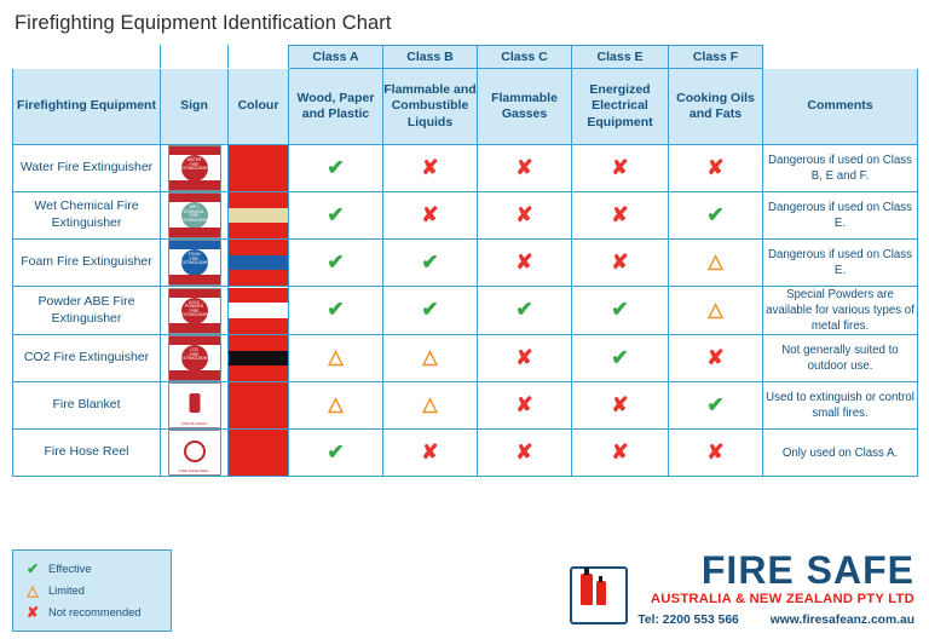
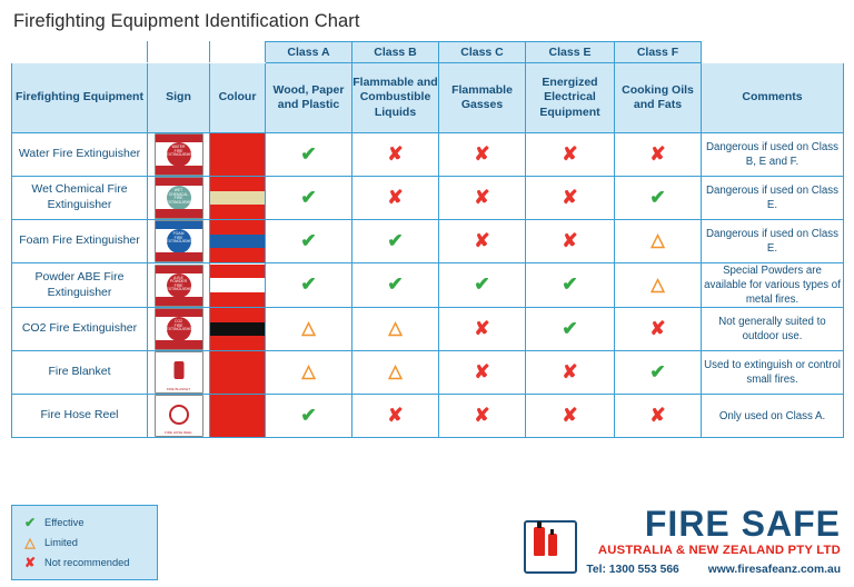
  Firefighting Equipment Identification Chart
  			Class A	Class B	Class C	Class E	Class F
  Firefighting Equipment	Sign	Colour	Wood, Paper and Plastic	Flammable and Combustible Liquids	Flammable Gasses	Energized Electrical Equipment	Cooking Oils and Fats	Comments
  Water Fire Extinguisher			✔	✘	✘	✘	✘	Dangerous if used on Class B, E and F.
  Foam Fire Extinguisher			✔	✔	✘	✘	△	Dangerous if used on Class E.
  Powder ABE Fire Extinguisher			✔	✔	✔	✔	△	Special Powders are available for various types of metal fires.
  CO2 Fire Extinguisher			△	△	✘	✔	✘	Not generally suited to outdoor use.
  Fire Blanket			△	△	✘	✘	✔	Used to extinguish or control small fires.
  Fire Hose Reel			✔	✘	✘	✘	✘	Only used on Class A.
  ✔
  Effective
  △
  Limited
  ✘
  Not recommended
  FIRE SAFE
  AUSTRALIA & NEW ZEALAND PTY LTD
- Tel: 2200 553 566
+ Tel: 1300 553 566
  www.firesafeanz.com.au
